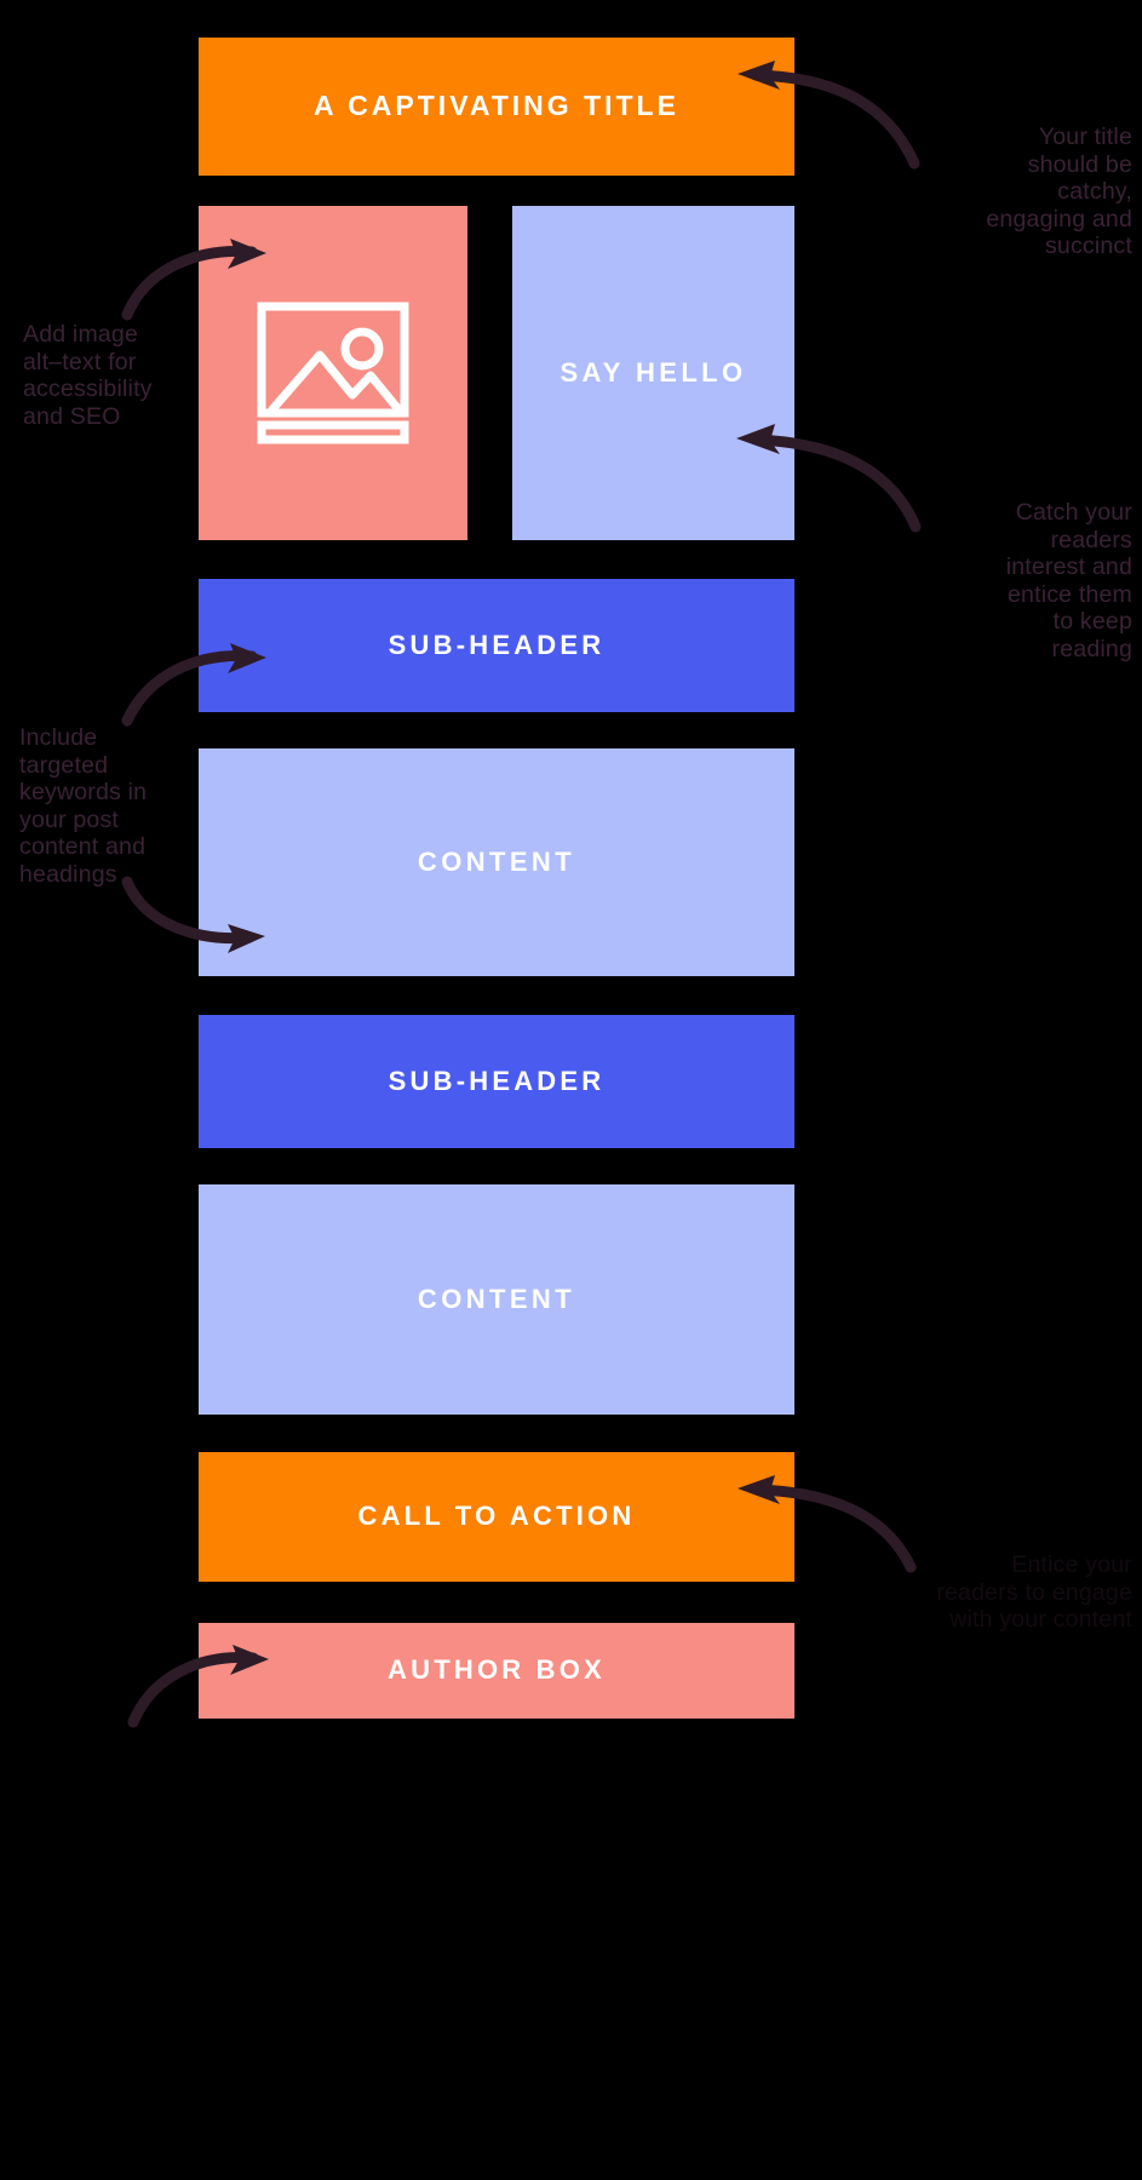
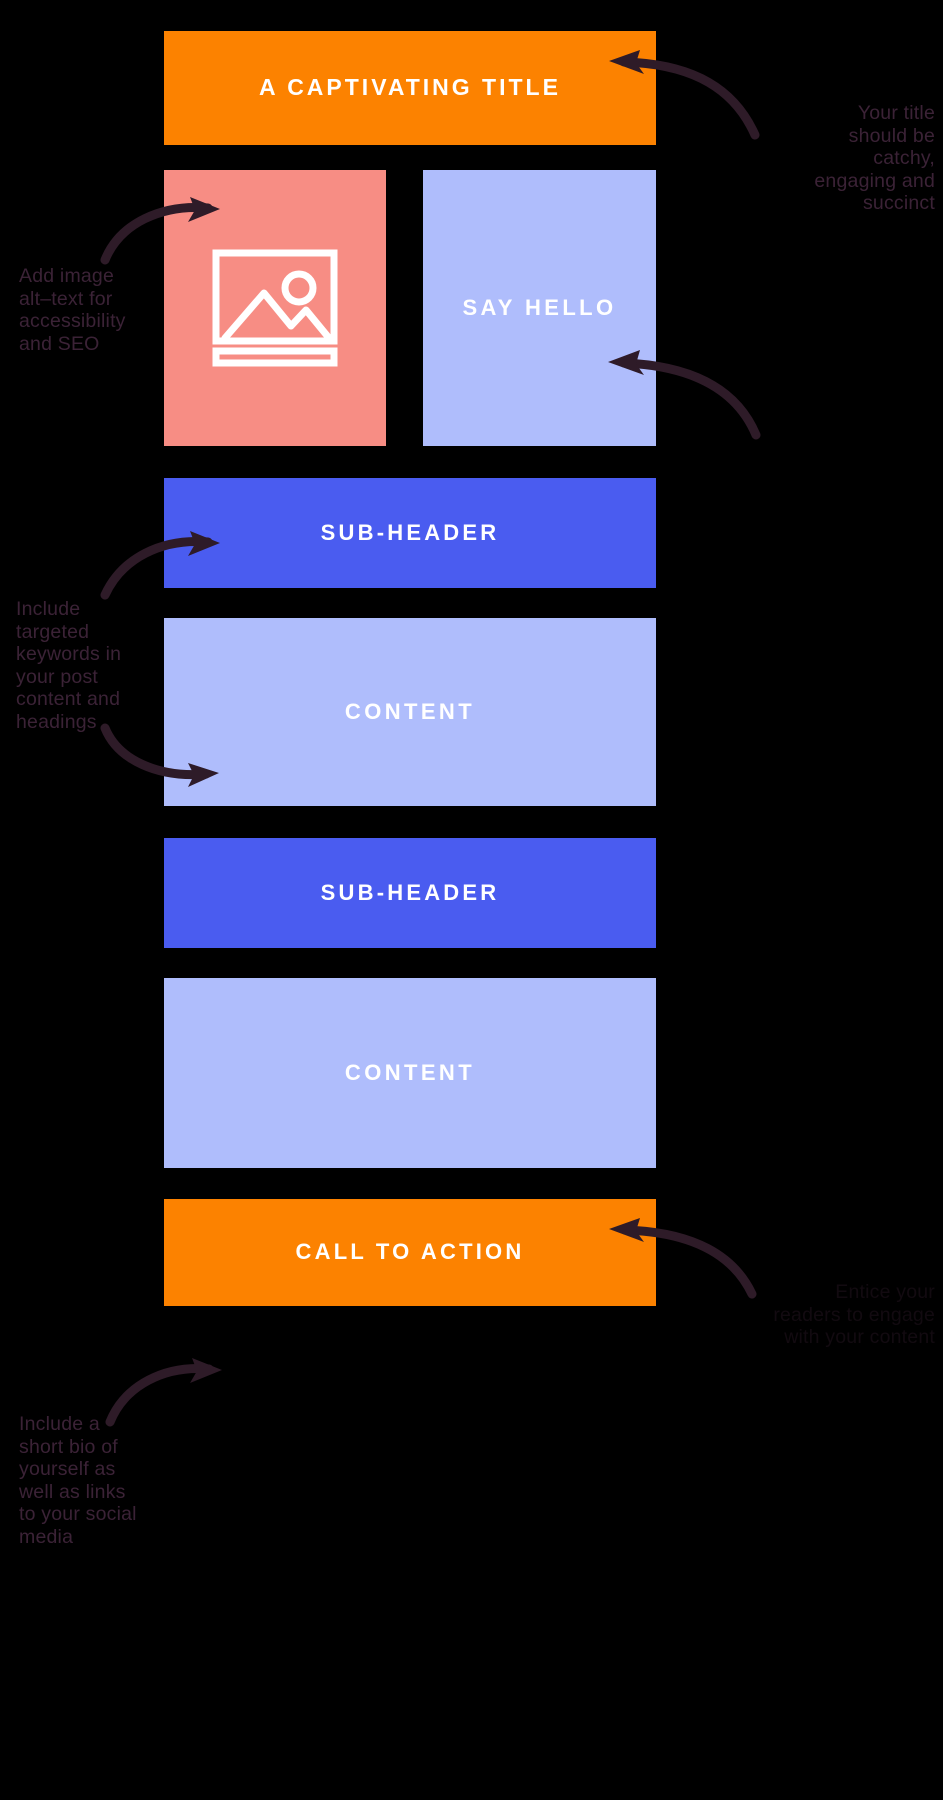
  A CAPTIVATING TITLE
  SAY HELLO
  SUB-HEADER
  CONTENT
  SUB-HEADER
  CONTENT
  CALL TO ACTION
- AUTHOR BOX
  Your title
  should be
  catchy,
  engaging and
  succinct
  Add image
  alt–text for
  accessibility
  and SEO
- Catch your
- readers
- interest and
- entice them
- to keep
- reading
  Include
  targeted
  keywords in
  your post
  content and
  headings
+ Include a
+ short bio of
+ yourself as
+ well as links
+ to your social
+ media
